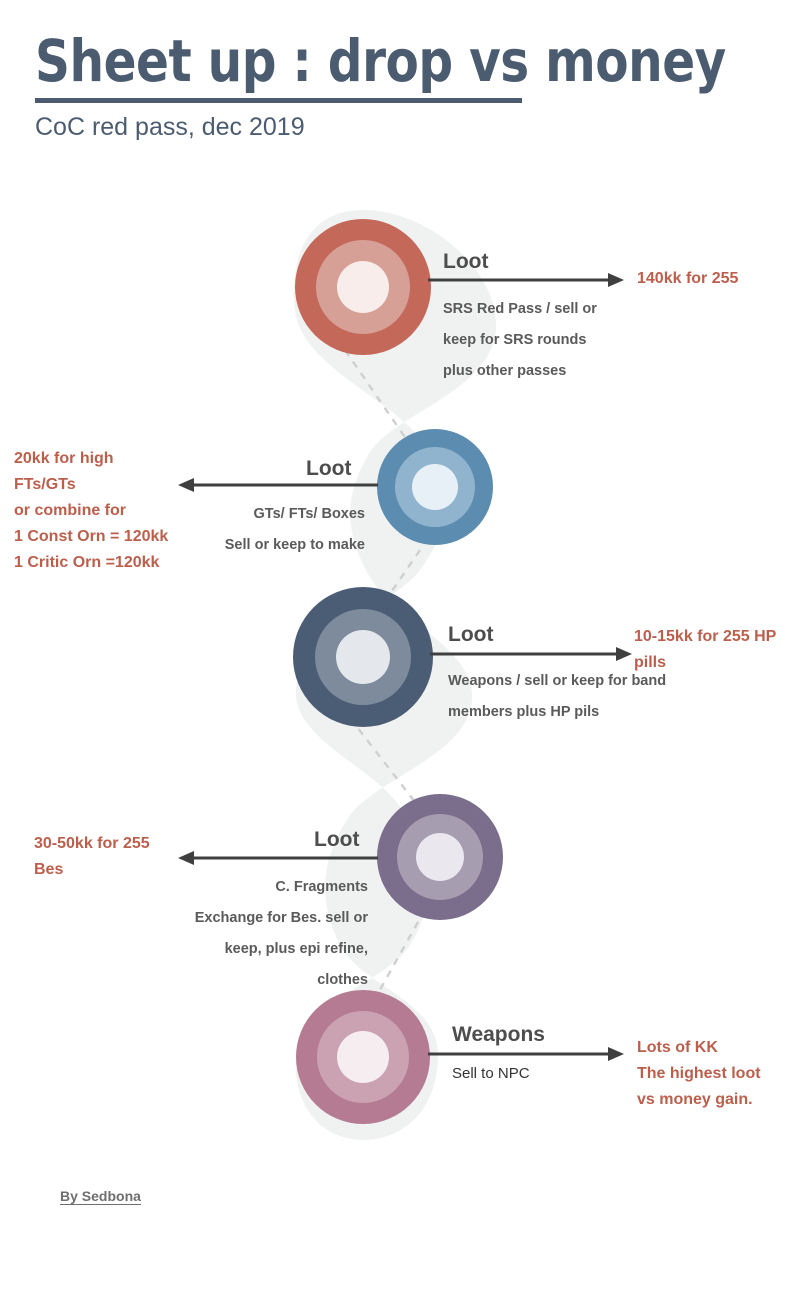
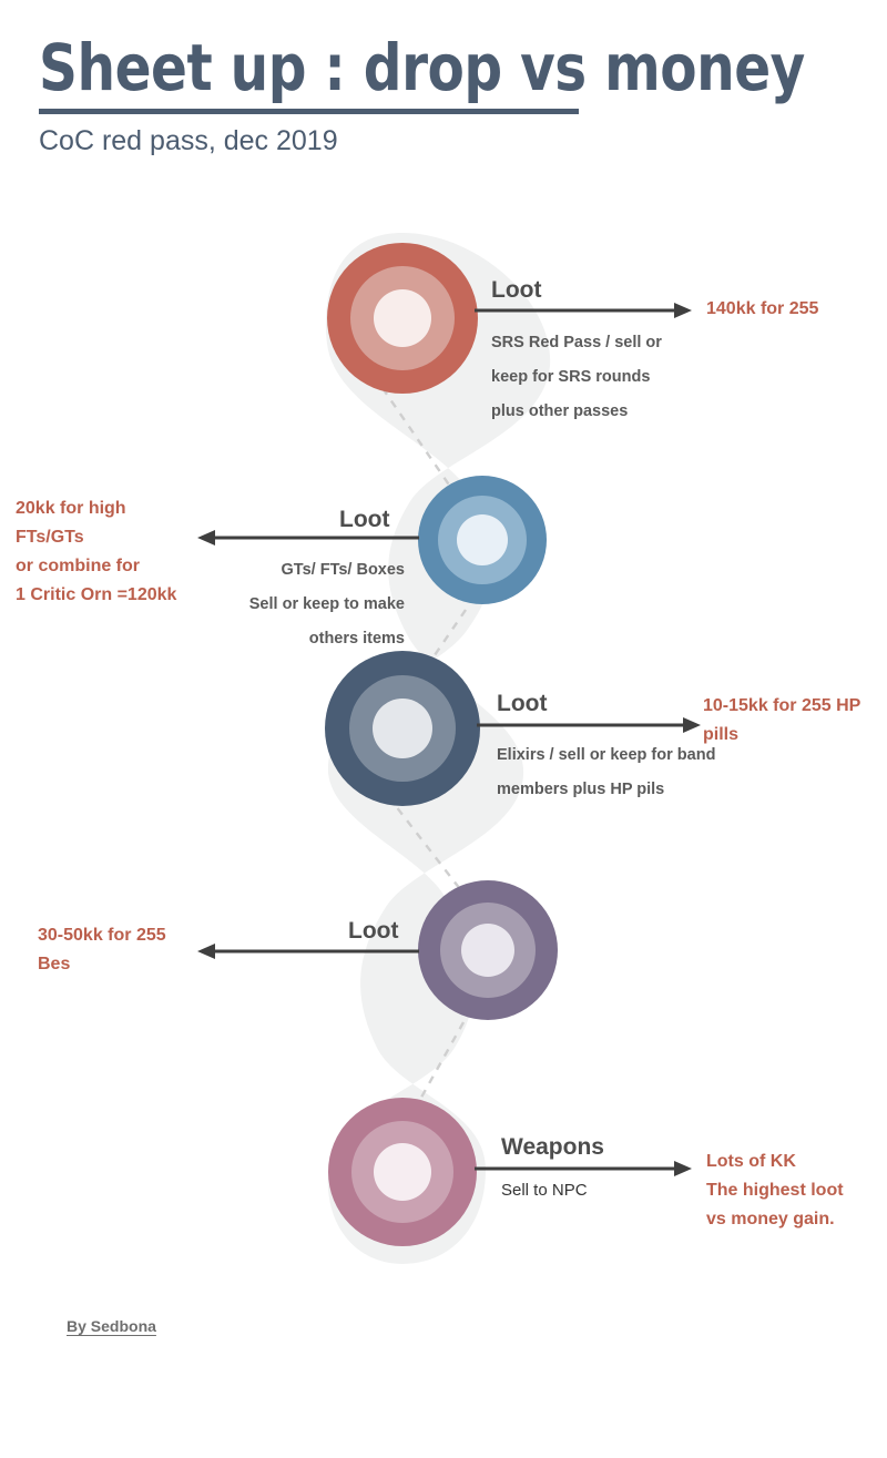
  Sheet up : drop vs mo
  CoC red pass, dec 2019
  Loot
  SRS Red Pass / sell or
  keep for SRS rounds
  plus other passes
  140kk for 255
  Loot
  GTs/ FTs/ Boxes
  Sell or keep to make
+ others items
  20kk for high
  FTs/GTs
  or combine for
- 1 Const Orn = 120kk
  1 Critic Orn =120kk
  Loot
- Weapons / sell or keep for band
+ Elixirs / sell or keep for band
  members plus HP pils
  10-15kk for 255 HP
  pills
  Loot
- C. Fragments
- Exchange for Bes. sell or
- keep, plus epi refine,
- clothes
  30-50kk for 255
  Bes
  Weapons
  Sell to NPC
  Lots of KK
  The highest loot
  vs money gain.
  By Sedbona
